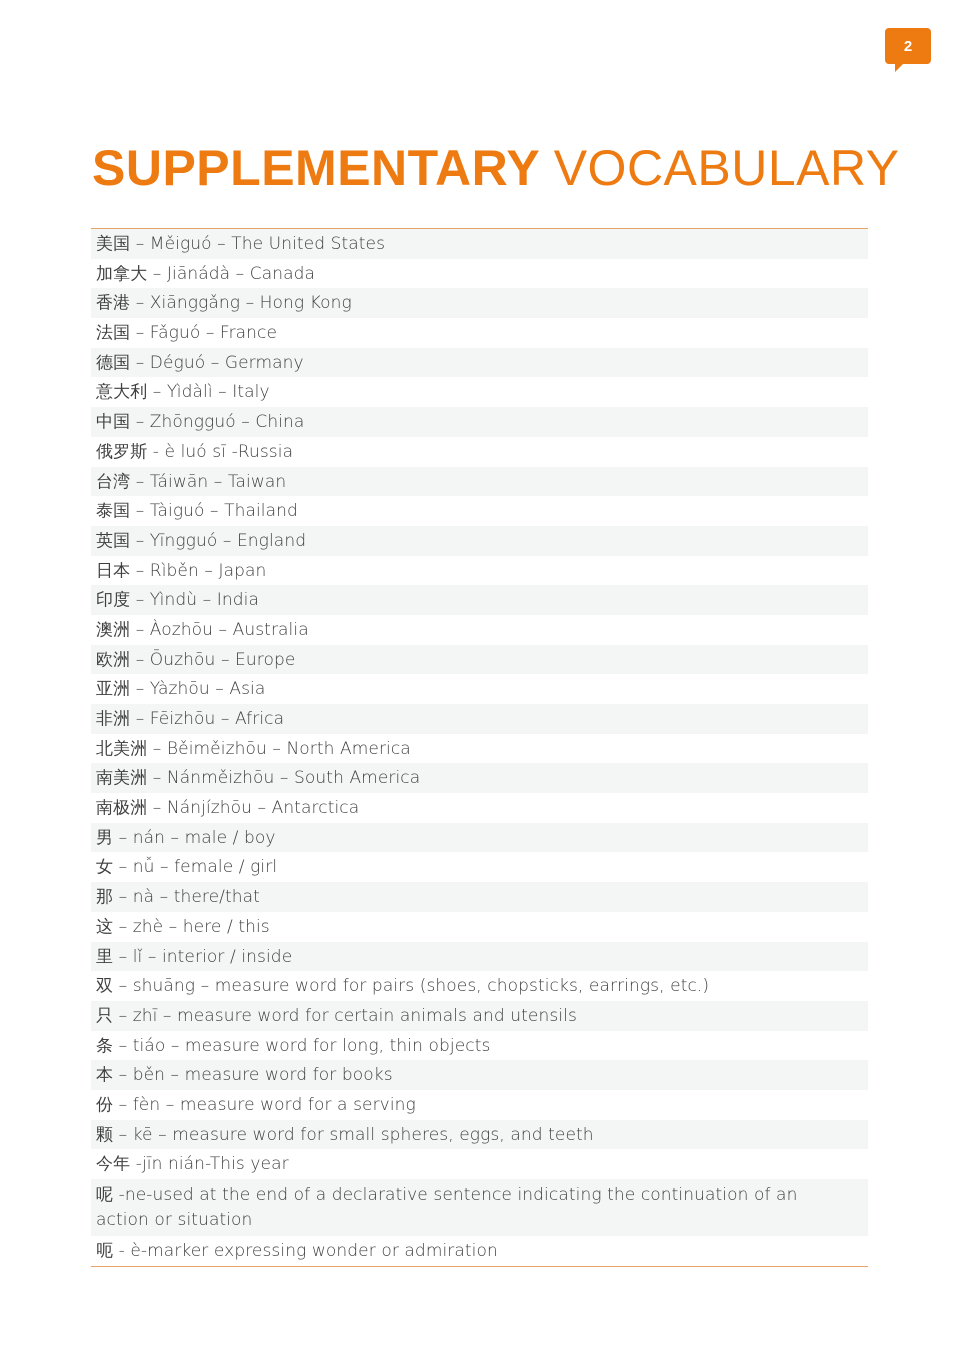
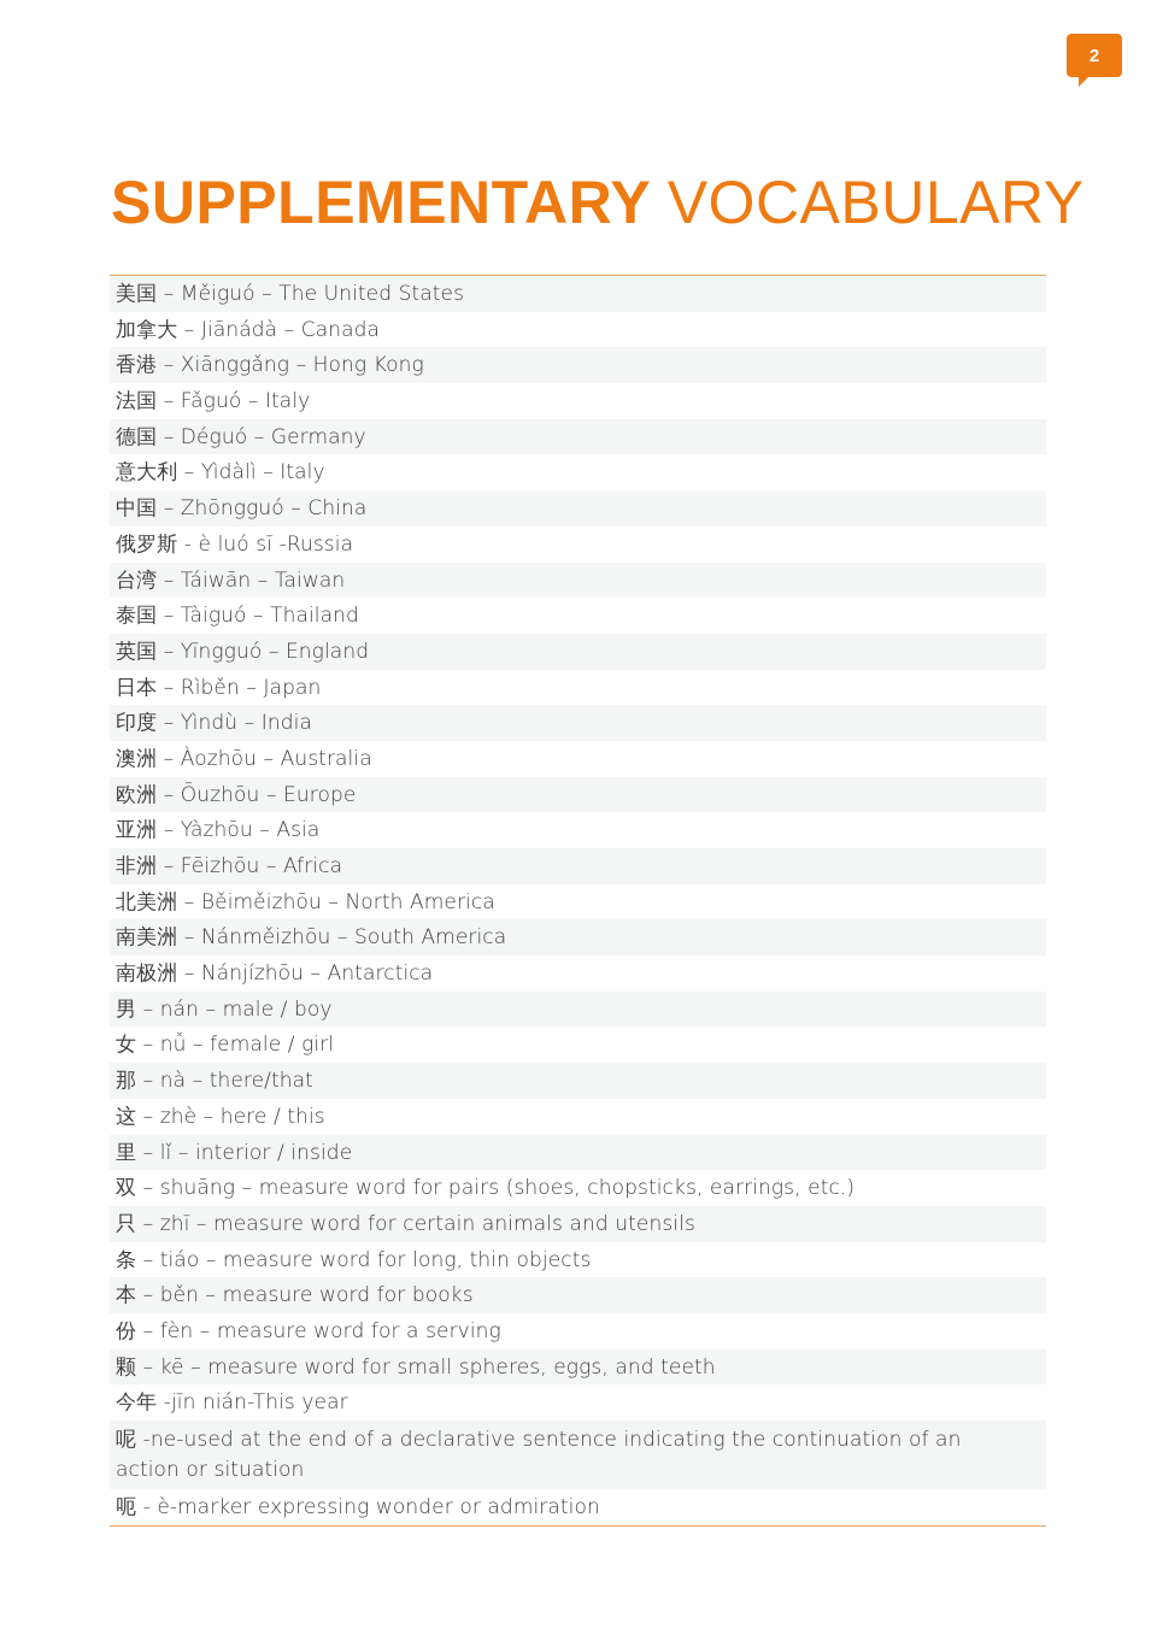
  2
  SUPPLEMENTARY VOCABULARY
  美国 – Měiguó – The United States
  加拿大 – Jiānádà – Canada
  香港 – Xiānggǎng – Hong Kong
- 法国 – Fǎguó – France
+ 法国 – Fǎguó – Italy
  德国 – Déguó – Germany
  意大利 – Yìdàlì – Italy
  中国 – Zhōngguó – China
  俄罗斯 - è luó sī -Russia
  台湾 – Táiwān – Taiwan
  泰国 – Tàiguó – Thailand
  英国 – Yīngguó – England
  日本 – Rìběn – Japan
  印度 – Yìndù – India
  澳洲 – Àozhōu – Australia
  欧洲 – Ōuzhōu – Europe
  亚洲 – Yàzhōu – Asia
  非洲 – Fēizhōu – Africa
  北美洲 – Běiměizhōu – North America
  南美洲 – Nánměizhōu – South America
  南极洲 – Nánjízhōu – Antarctica
  男 – nán – male / boy
  女 – nǚ – female / girl
  那 – nà – there/that
  这 – zhè – here / this
  里 – lǐ – interior / inside
  双 – shuāng – measure word for pairs (shoes, chopsticks, earrings, etc.)
  只 – zhī – measure word for certain animals and utensils
  条 – tiáo – measure word for long, thin objects
  本 – běn – measure word for books
  份 – fèn – measure word for a serving
  颗 – kē – measure word for small spheres, eggs, and teeth
  今年 -jīn nián-This year
  呢 -ne-used at the end of a declarative sentence indicating the continuation of an action or situation
  呃 - è-marker expressing wonder or admiration
